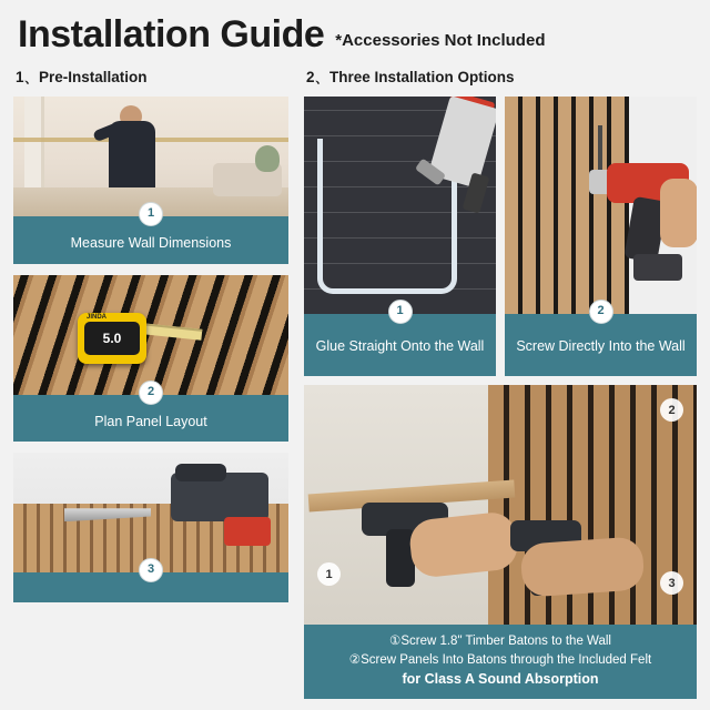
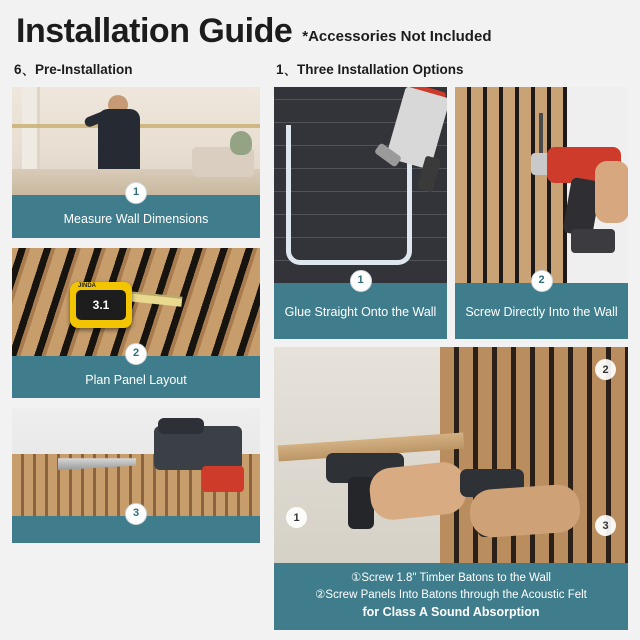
  Installation Guide
  *Accessories Not Included
- 1、Pre-Installation
+ 6、Pre-Installation
  1
  Measure Wall Dimensions
- 5.0
+ 3.1
  2
  Plan Panel Layout
  3
- 2、Three Installation Options
+ 1、Three Installation Options
  1
  Glue Straight Onto the Wall
  2
  Screw Directly Into the Wall
  1
  2
  3
  ①Screw 1.8" Timber Batons to the Wall
- ②Screw Panels Into Batons through the Included Felt
+ ②Screw Panels Into Batons through the Acoustic Felt
  for Class A Sound Absorption
